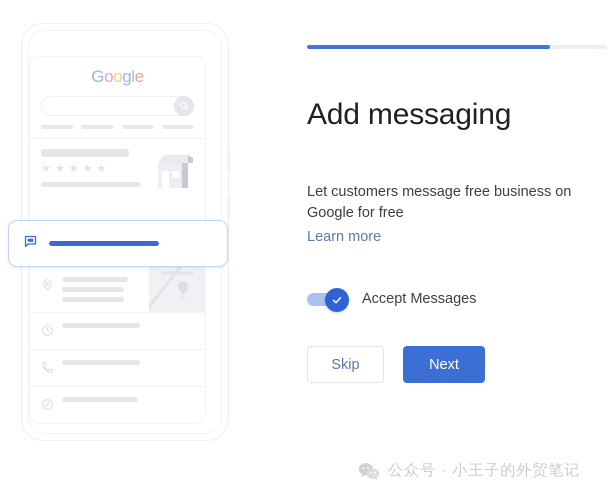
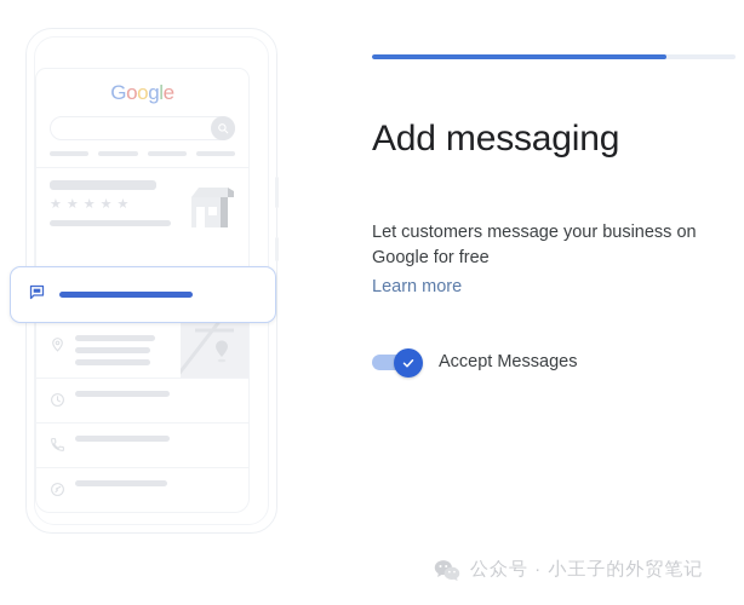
  Google
  ★
  ★
  ★
  ★
  ★
  Add messaging
- Let customers message free business on Google for free
+ Let customers message your business on Google for free
  Learn more
  Accept Messages
- Skip
- Next
  公众号 · 小王子的外贸笔记
